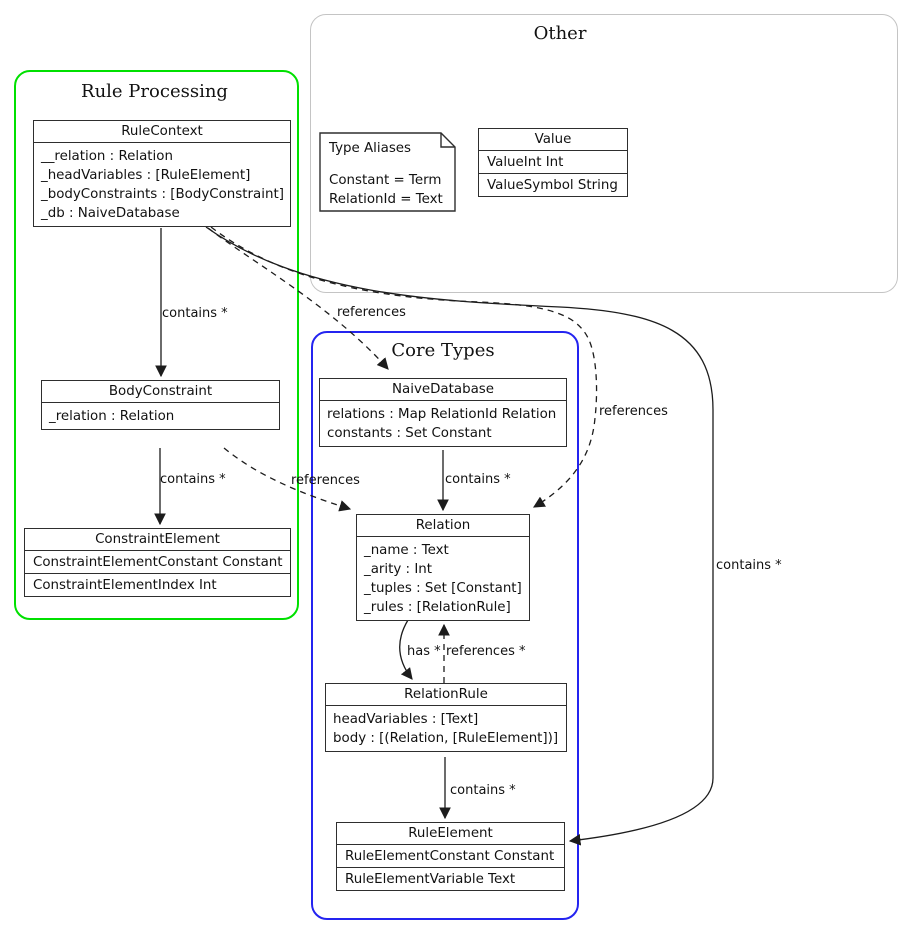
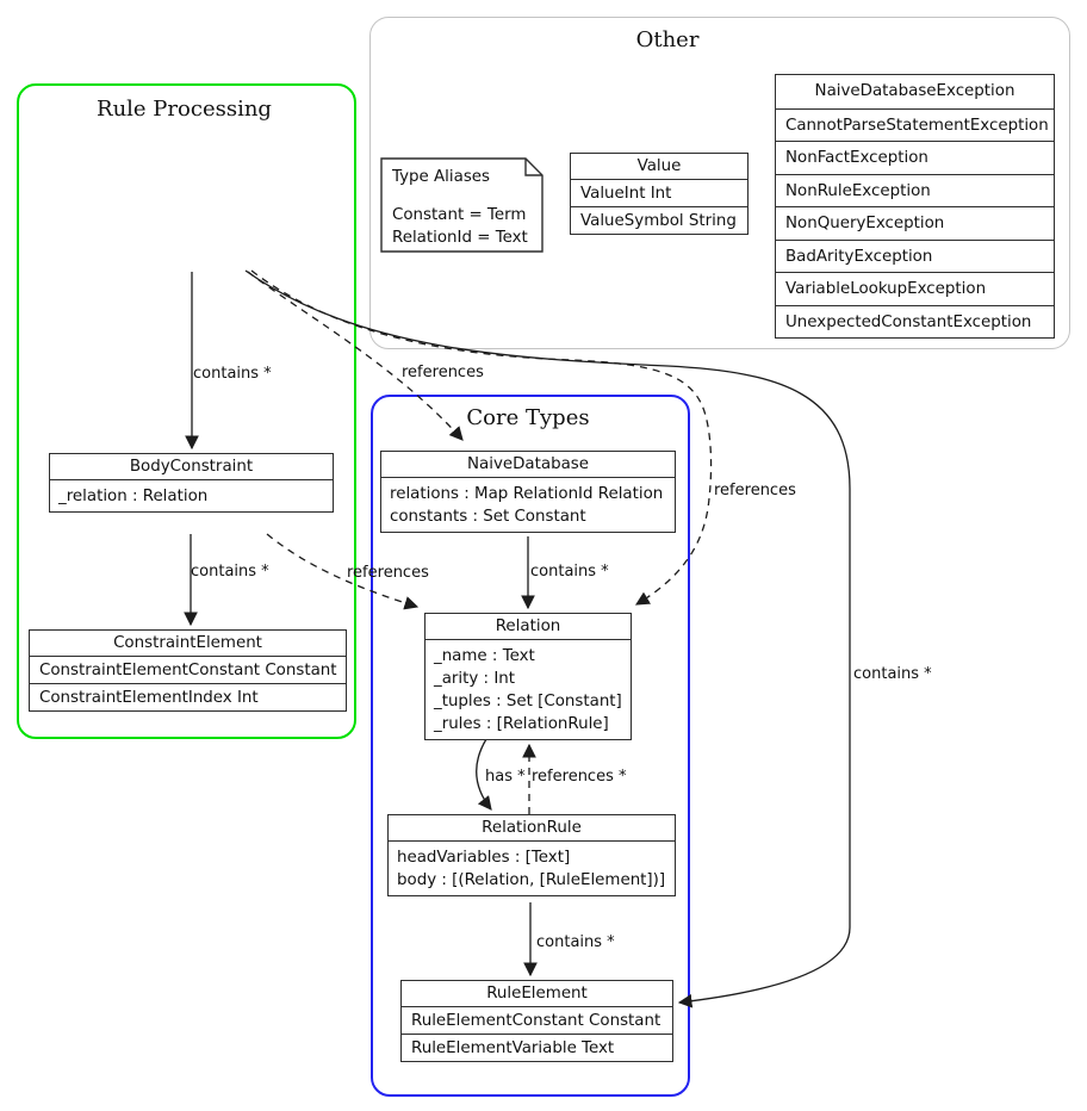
  Rule Processing
  Other
  Core Types
  contains *
  references
  contains *
  references
  contains *
  references
  has *
  references *
  contains *
  contains *
- RuleContext
- __relation : Relation
- _headVariables : [RuleElement]
- _bodyConstraints : [BodyConstraint]
- _db : NaiveDatabase
  BodyConstraint
  _relation : Relation
  ConstraintElement
  ConstraintElementConstant Constant
  ConstraintElementIndex Int
  Type Aliases
  Constant = Term
  RelationId = Text
  Value
  ValueInt Int
  ValueSymbol String
+ NaiveDatabaseException
+ CannotParseStatementException
+ NonFactException
+ NonRuleException
+ NonQueryException
+ BadArityException
+ VariableLookupException
+ UnexpectedConstantException
  NaiveDatabase
  relations : Map RelationId Relation
  constants : Set Constant
  Relation
  _name : Text
  _arity : Int
  _tuples : Set [Constant]
  _rules : [RelationRule]
  RelationRule
  headVariables : [Text]
  body : [(Relation, [RuleElement])]
  RuleElement
  RuleElementConstant Constant
  RuleElementVariable Text
